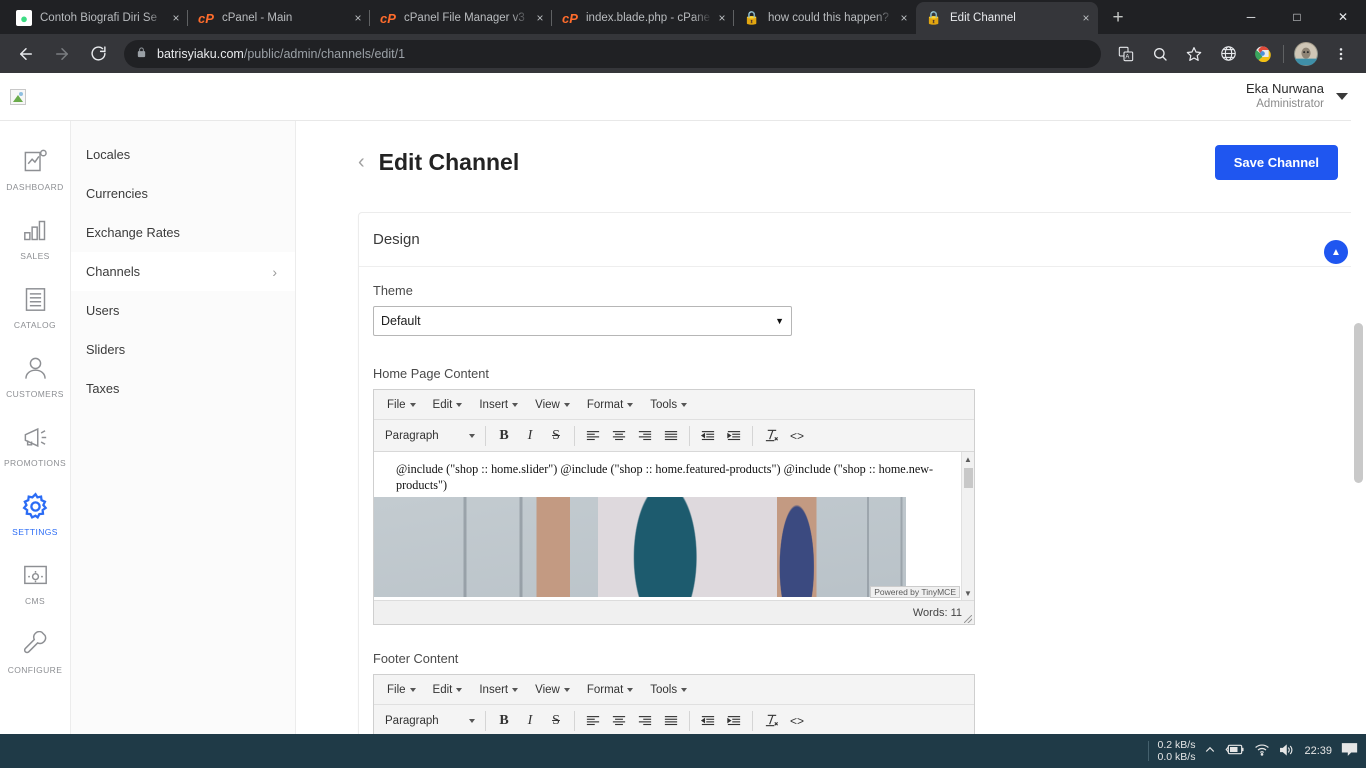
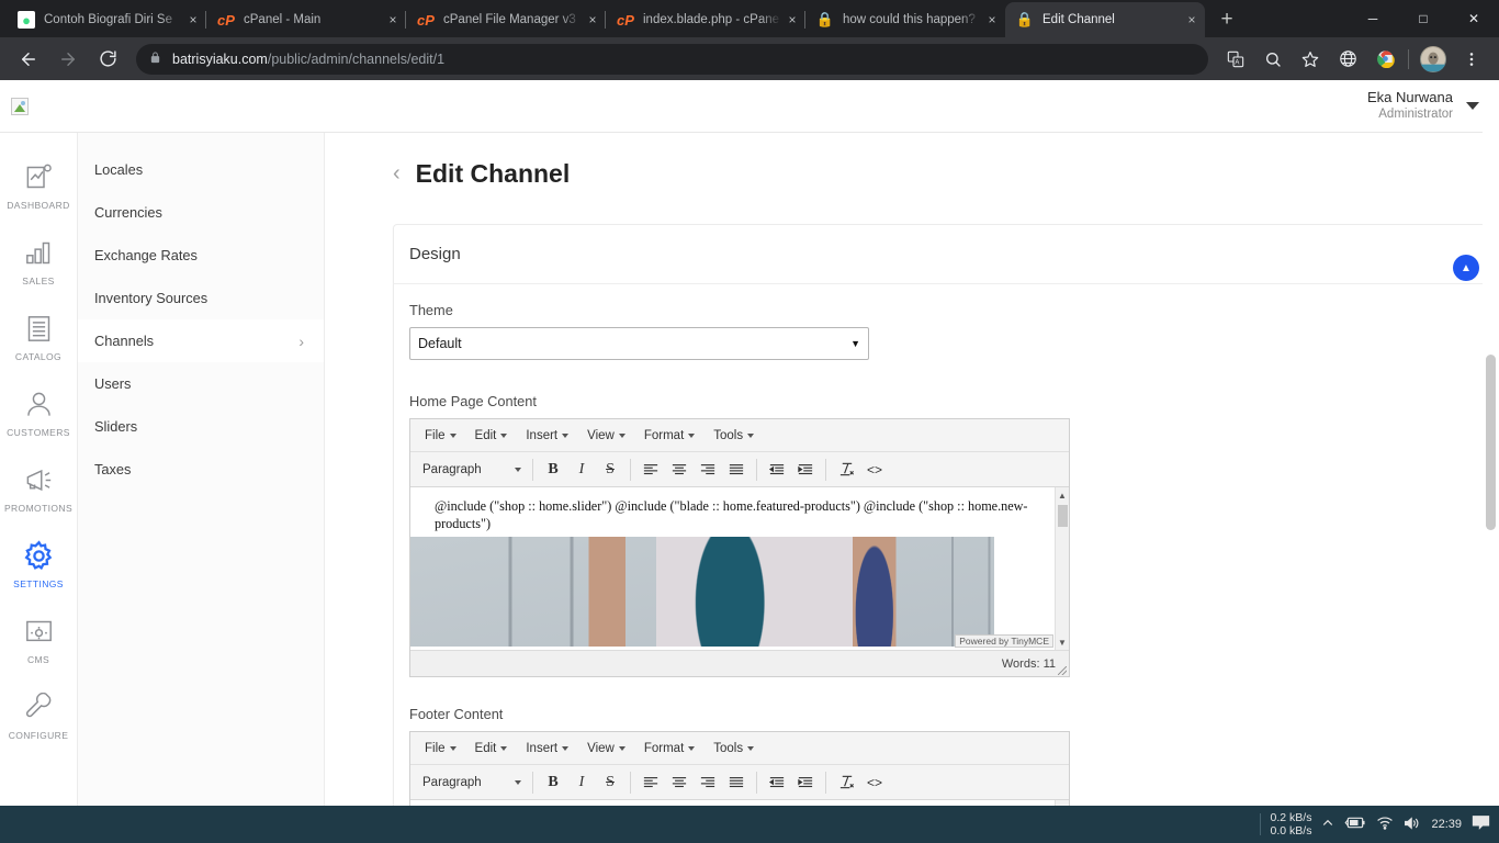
  ●
  Contoh Biografi Diri Se
  ×
  cP
  cPanel - Main
  ×
  cP
  cPanel File Manager v3
  ×
  cP
  index.blade.php - cPane
  ×
  🔒
  how could this happen?
  ×
  🔒
  Edit Channel
  ×
  +
  ─
  □
  ✕
  batrisyiaku.com
  /public/admin/channels/edit/1
  Eka Nurwana
  Administrator
  DASHBOARD
  SALES
  CATALOG
  CUSTOMERS
  PROMOTIONS
  SETTINGS
  CMS
  CONFIGURE
  Locales
  Currencies
  Exchange Rates
+ Inventory Sources
  Channels
  ›
  Users
  Sliders
  Taxes
  ‹
  Edit Channel
- Save Channel
  Design
  ▲
  Theme
  Default
  ▼
  Home Page Content
  File
  Edit
  Insert
  View
  Format
  Tools
  Paragraph
  B
  I
  S
  <>
- @include ("shop :: home.slider") @include ("shop :: home.featured-products") @include ("shop :: home.new-products")
+ @include ("shop :: home.slider") @include ("blade :: home.featured-products") @include ("shop :: home.new-products")
  Powered by TinyMCE
  ▲
  ▼
  Words: 11
  Footer Content
  File
  Edit
  Insert
  View
  Format
  Tools
  Paragraph
  B
  I
  S
  <>
  0.2 kB/s
  0.0 kB/s
  22:39
